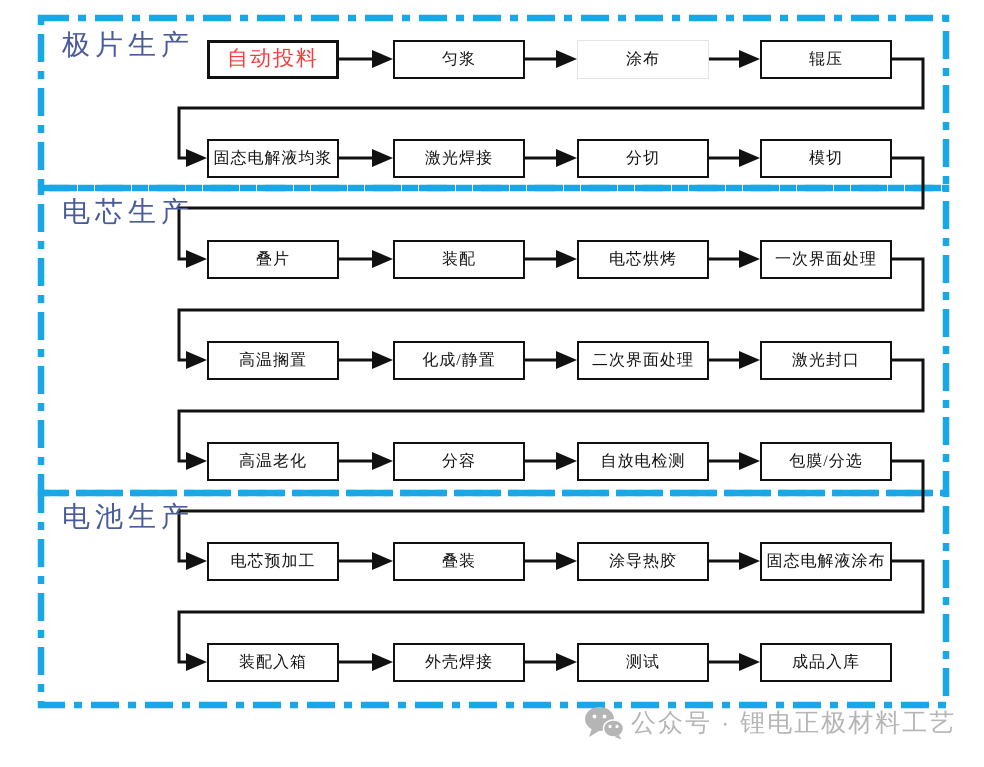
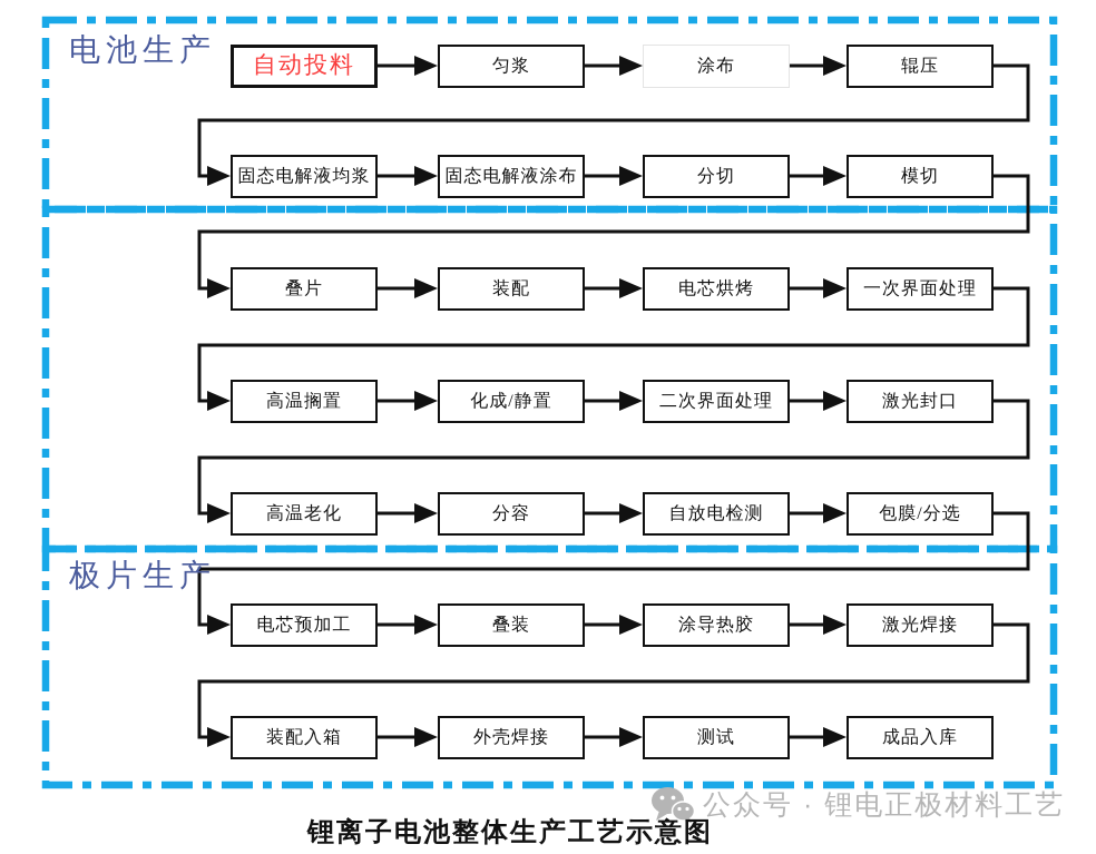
  自动投料
  匀浆
  涂布
  辊压
  固态电解液均浆
- 激光焊接
+ 固态电解液涂布
  分切
  模切
  叠片
  装配
  电芯烘烤
  一次界面处理
  高温搁置
  化成/静置
  二次界面处理
  激光封口
  高温老化
  分容
  自放电检测
  包膜/分选
  电芯预加工
  叠装
  涂导热胶
- 固态电解液涂布
+ 激光焊接
  装配入箱
  外壳焊接
  测试
  成品入库
- 极片生产
+ 电池生产
- 电芯生产
- 电池生产
+ 极片生产
+ 锂离子电池整体生产工艺示意图
  公众号 · 锂电正极材料工艺
